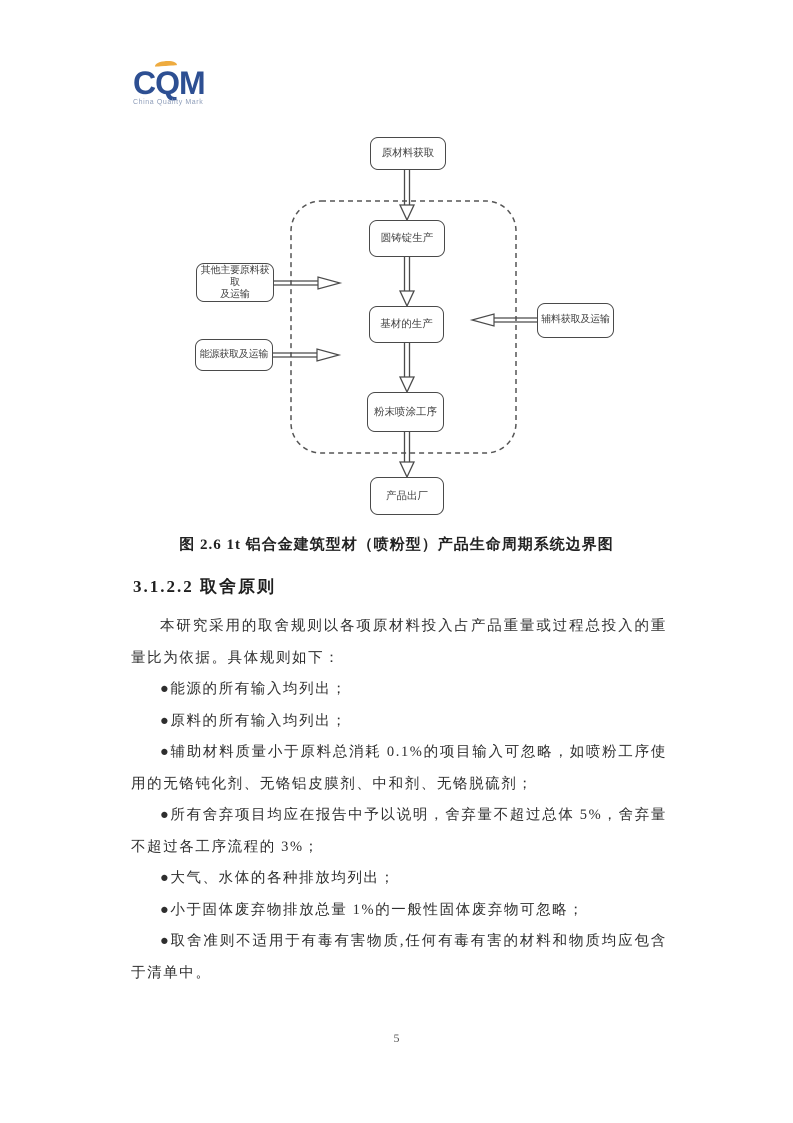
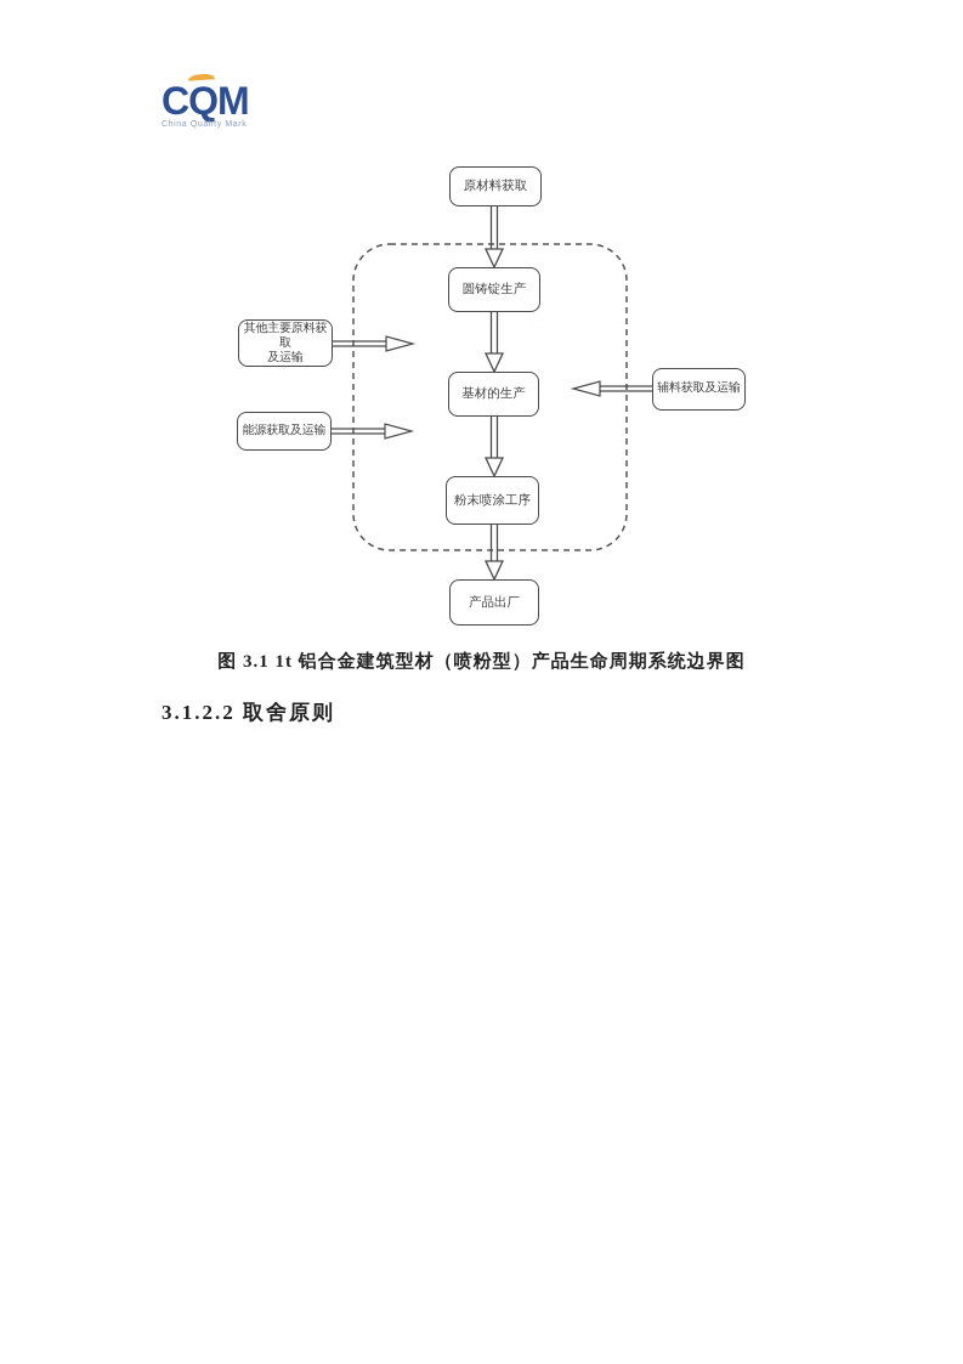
  CQM
  原材料获取
  圆铸锭生产
  基材的生产
  粉末喷涂工序
  产品出厂
  其他主要原料获取
  及运输
  能源获取及运输
  辅料获取及运输
- 图 2.6 1t 铝合金建筑型材（喷粉型）产品生命周期系统边界图
+ 图 3.1 1t 铝合金建筑型材（喷粉型）产品生命周期系统边界图
  3.1.2.2 取舍原则
- 本研究采用的取舍规则以各项原材料投入占产品重量或过程总投入的重量比为依据。具体规则如下：
- ●能源的所有输入均列出；
- ●原料的所有输入均列出；
- ●辅助材料质量小于原料总消耗 0.1%的项目输入可忽略，如喷粉工序使用的无铬钝化剂、无铬铝皮膜剂、中和剂、无铬脱硫剂；
- ●所有舍弃项目均应在报告中予以说明，舍弃量不超过总体 5%，舍弃量不超过各工序流程的 3%；
- ●大气、水体的各种排放均列出；
- ●小于固体废弃物排放总量 1%的一般性固体废弃物可忽略；
- ●取舍准则不适用于有毒有害物质,任何有毒有害的材料和物质均应包含于清单中。
- 5
